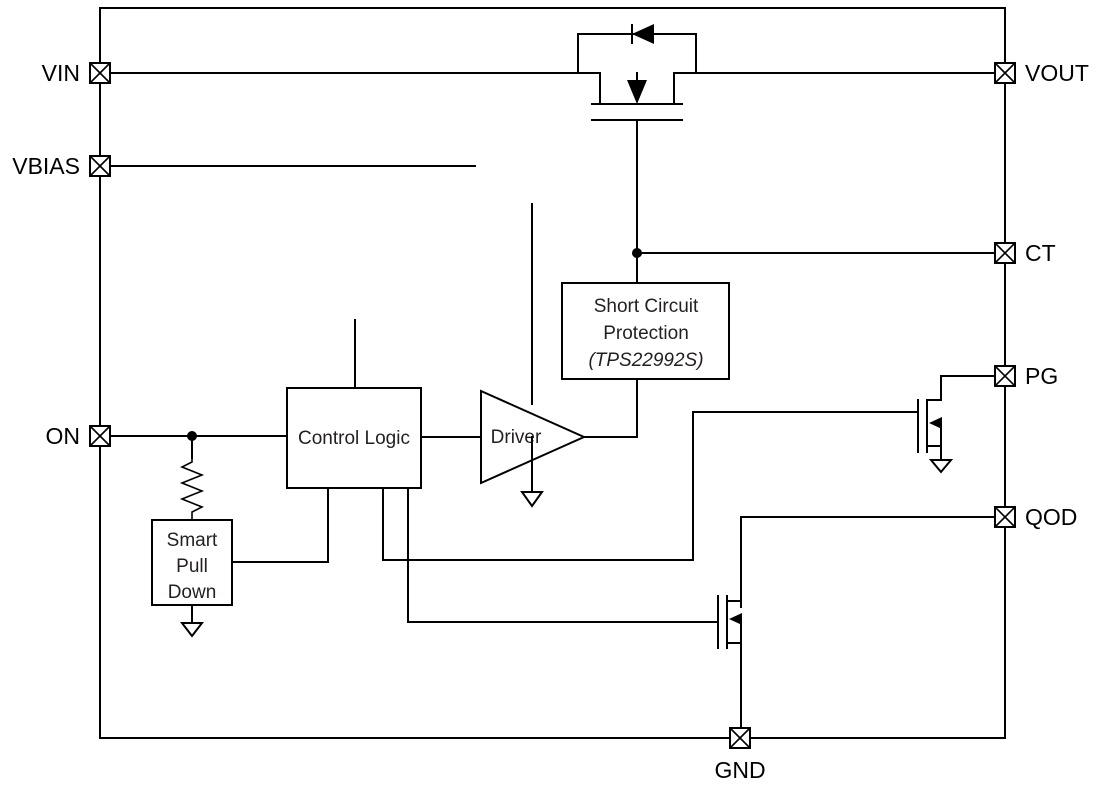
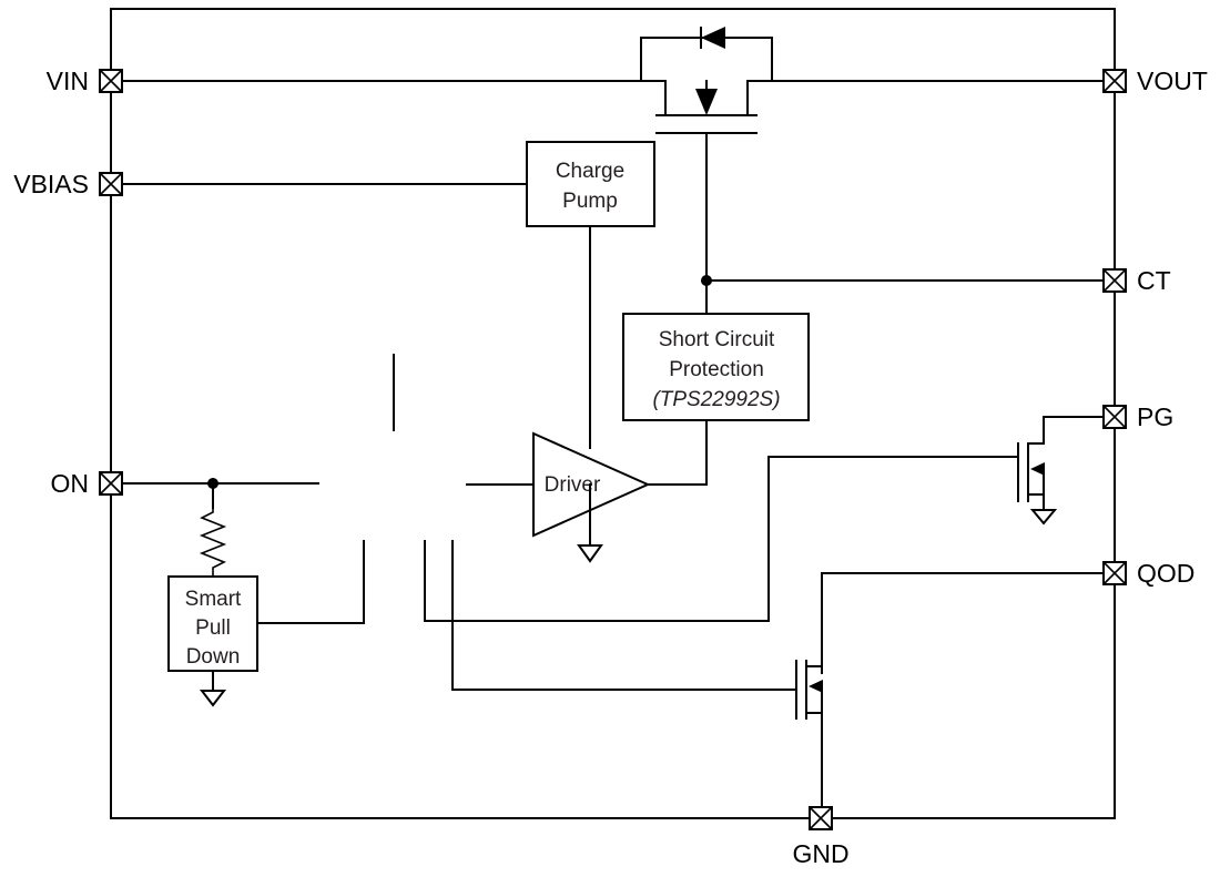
  Driver
+ Charge
+ Pump
  Short Circuit
  Protection
  (TPS22992S)
- Control Logic
  Smart
  Pull
  Down
  VIN
  VBIAS
  ON
  VOUT
  CT
  PG
  QOD
  GND
